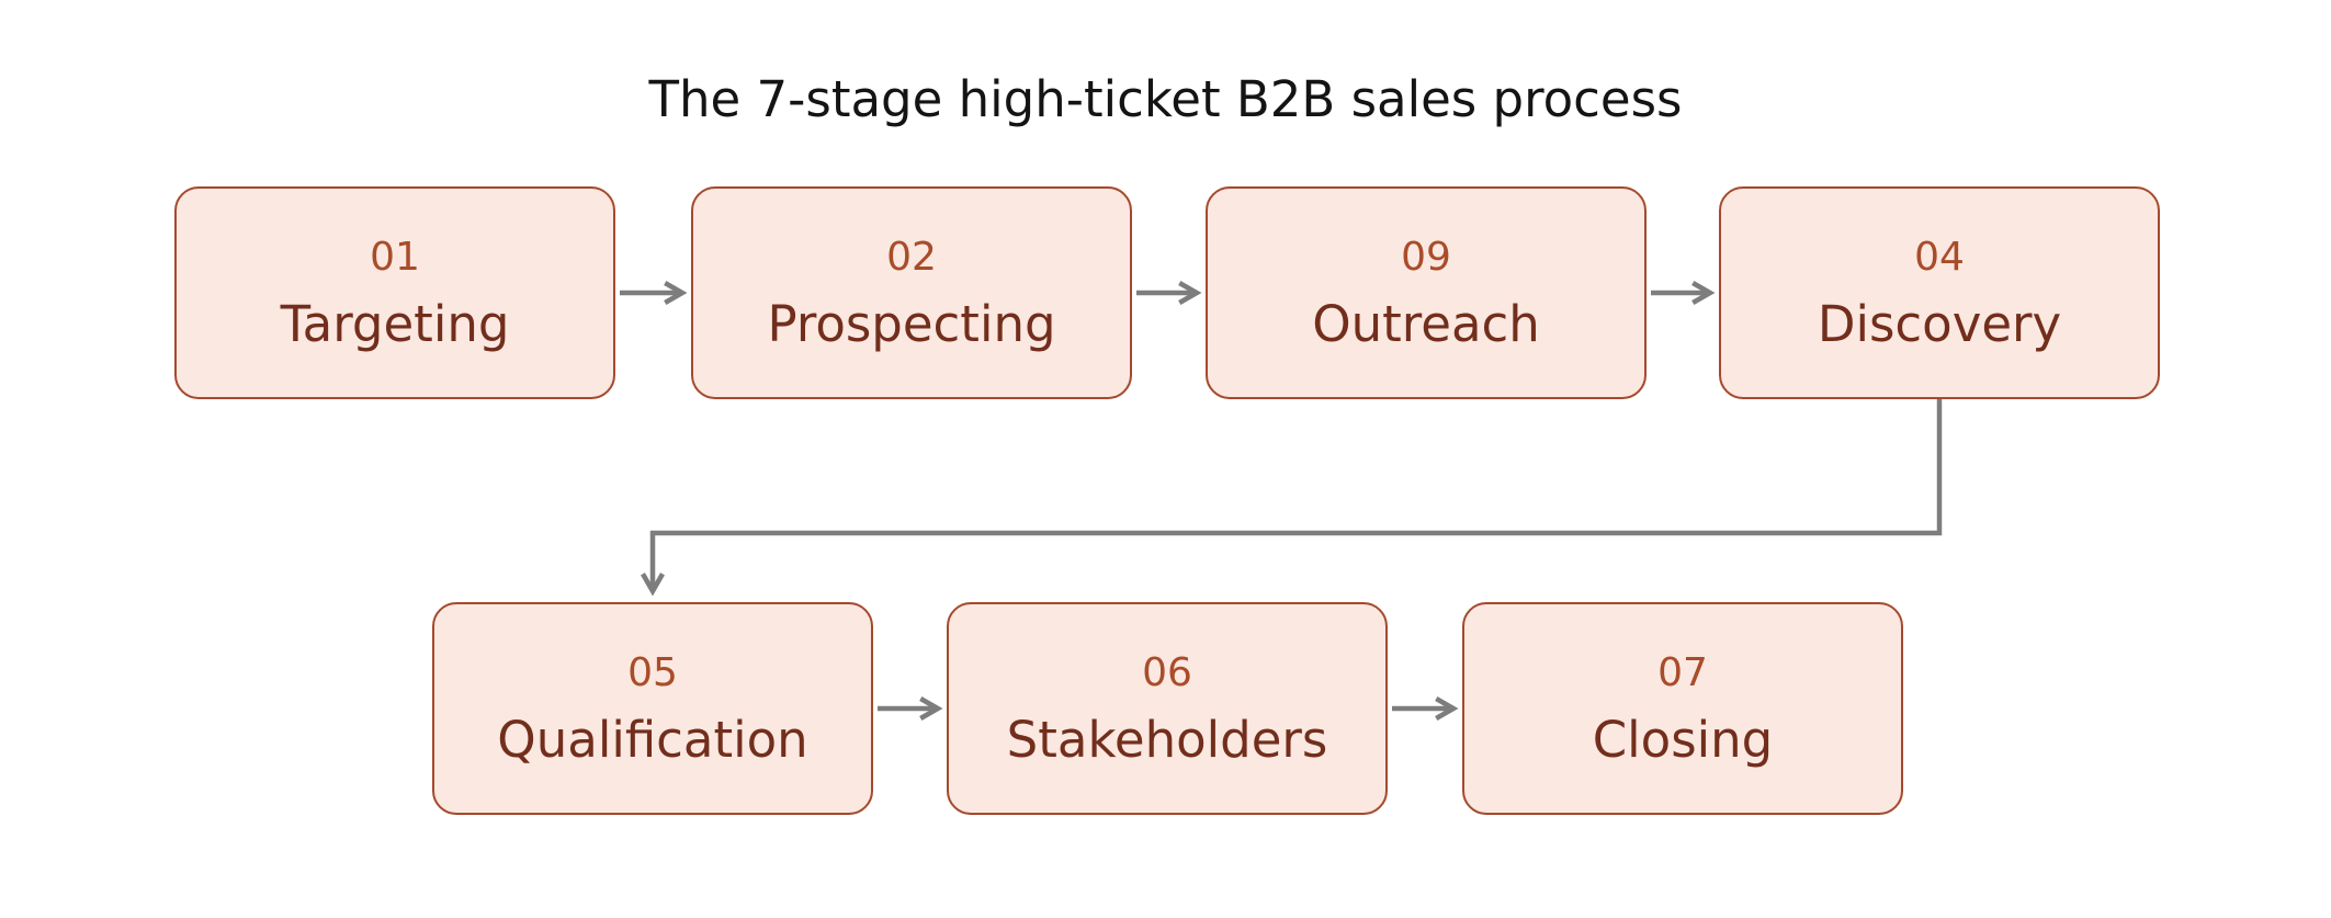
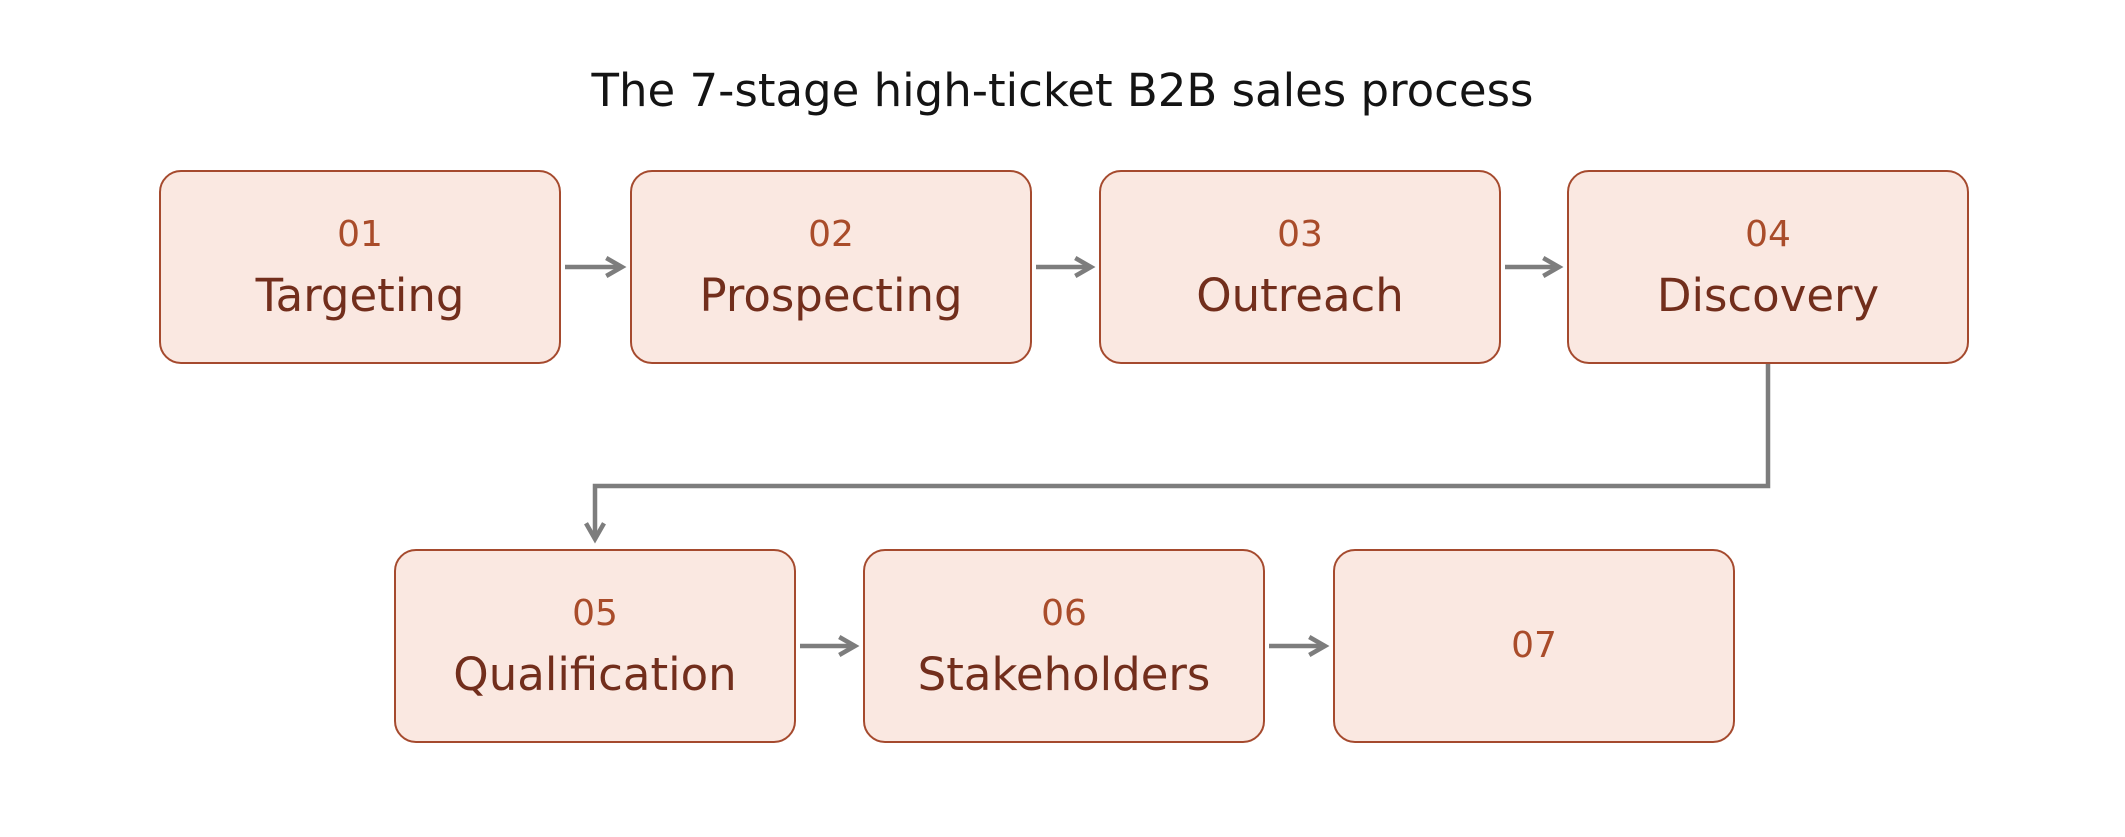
  The 7-stage high-ticket B2B sales process
  01
  Targeting
  02
  Prospecting
- 09
+ 03
  Outreach
  04
  Discovery
  05
  Qualification
  06
  Stakeholders
  07
- Closing
